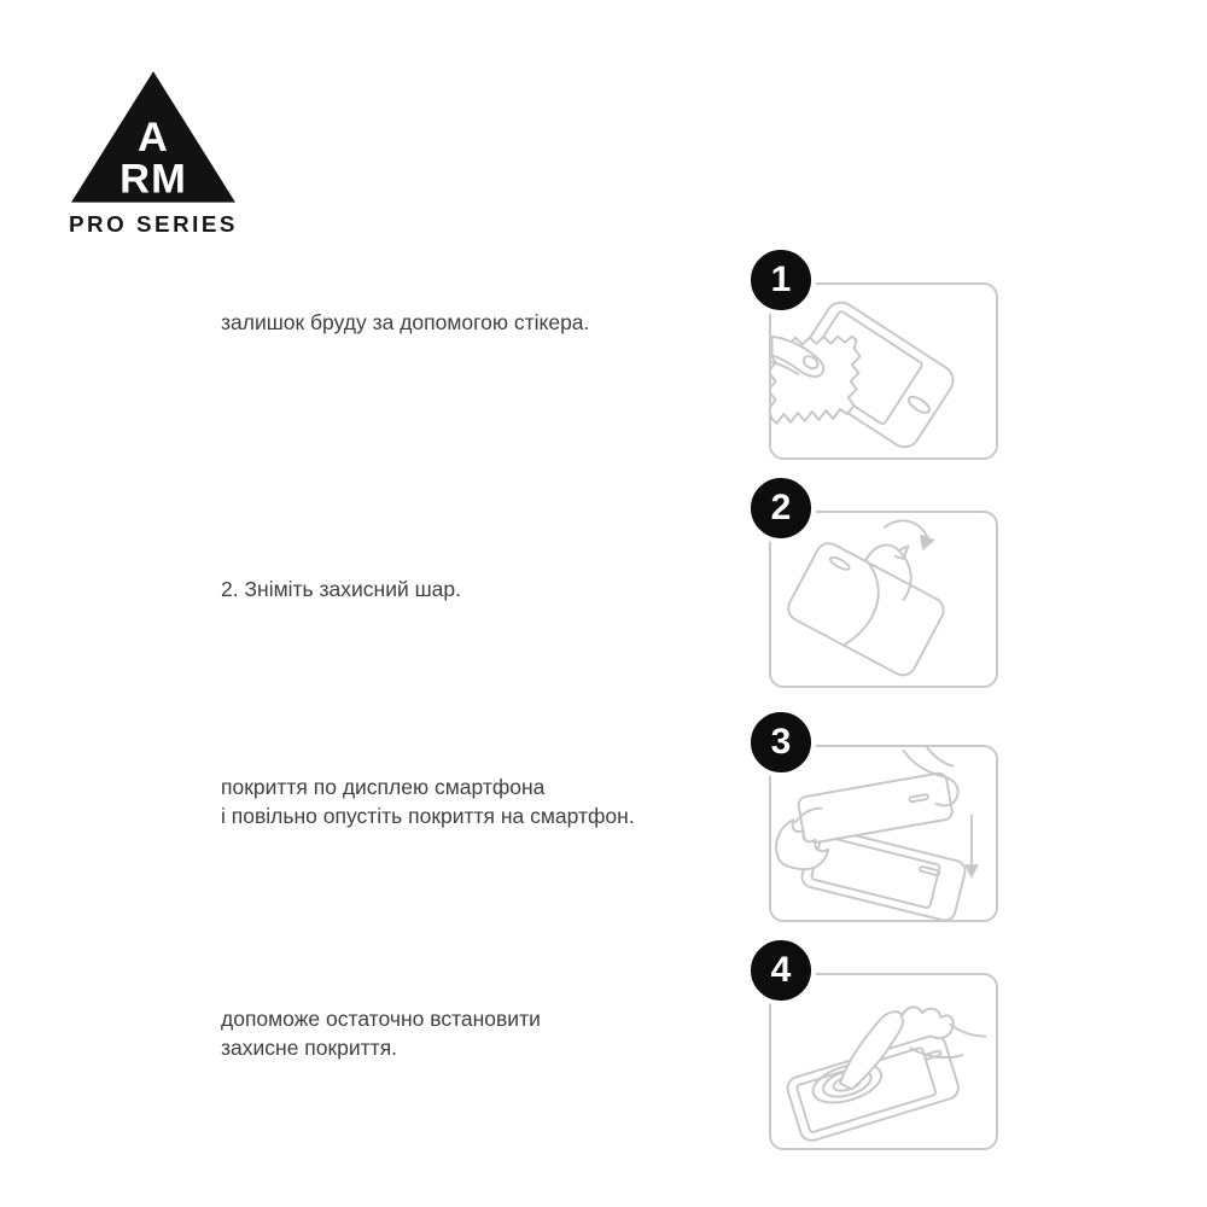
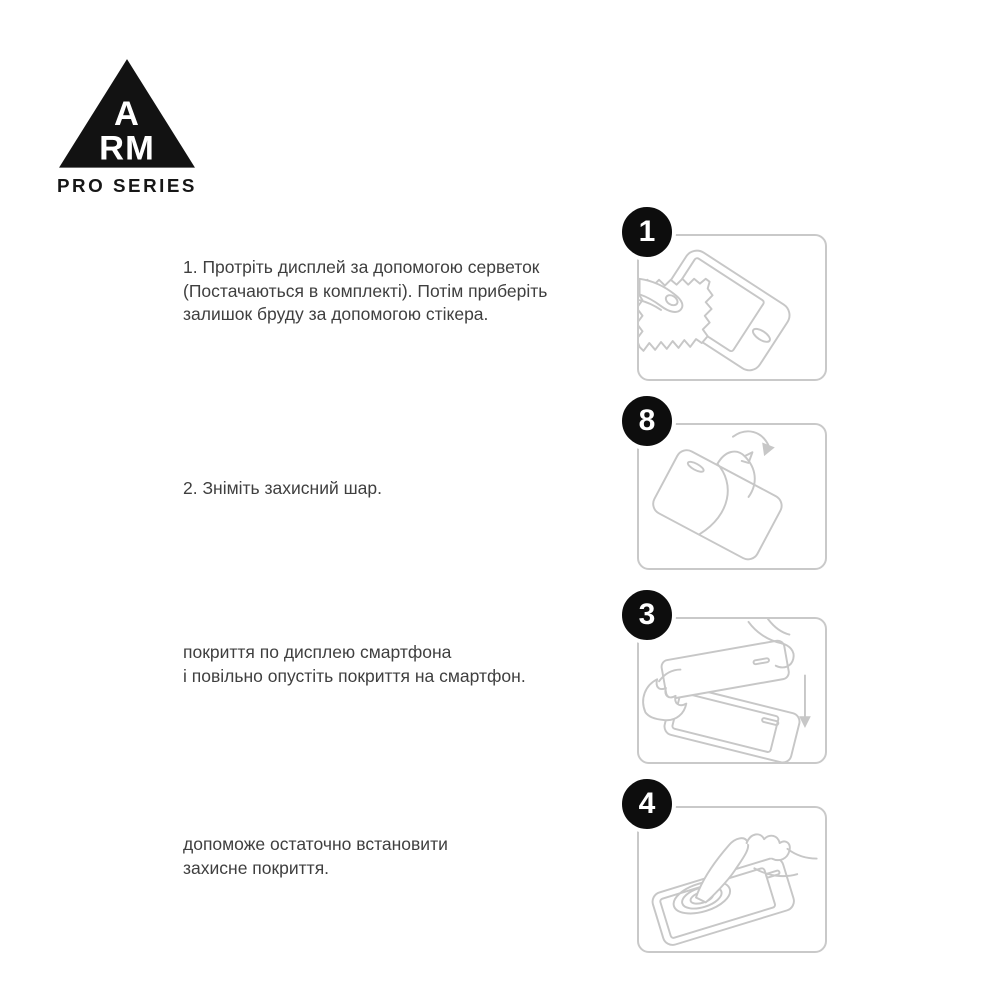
  A
  RM
  PRO SERIES
+ 1. Протріть дисплей за допомогою серветок
+ (Постачаються в комплекті). Потім приберіть
  залишок бруду за допомогою стікера.
  1
  2. Зніміть захисний шар.
- 2
+ 8
  покриття по дисплею смартфона
  і повільно опустіть покриття на смартфон.
  3
  допоможе остаточно встановити
  захисне покриття.
  4
